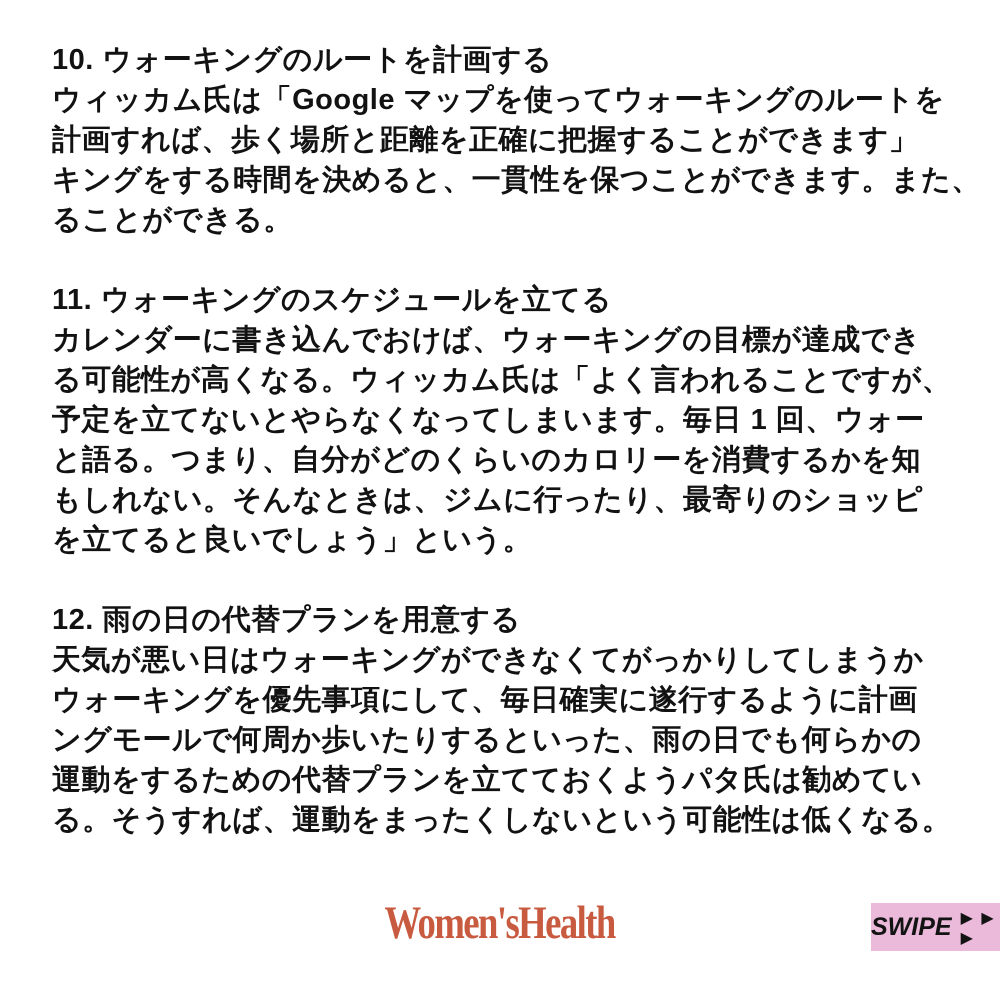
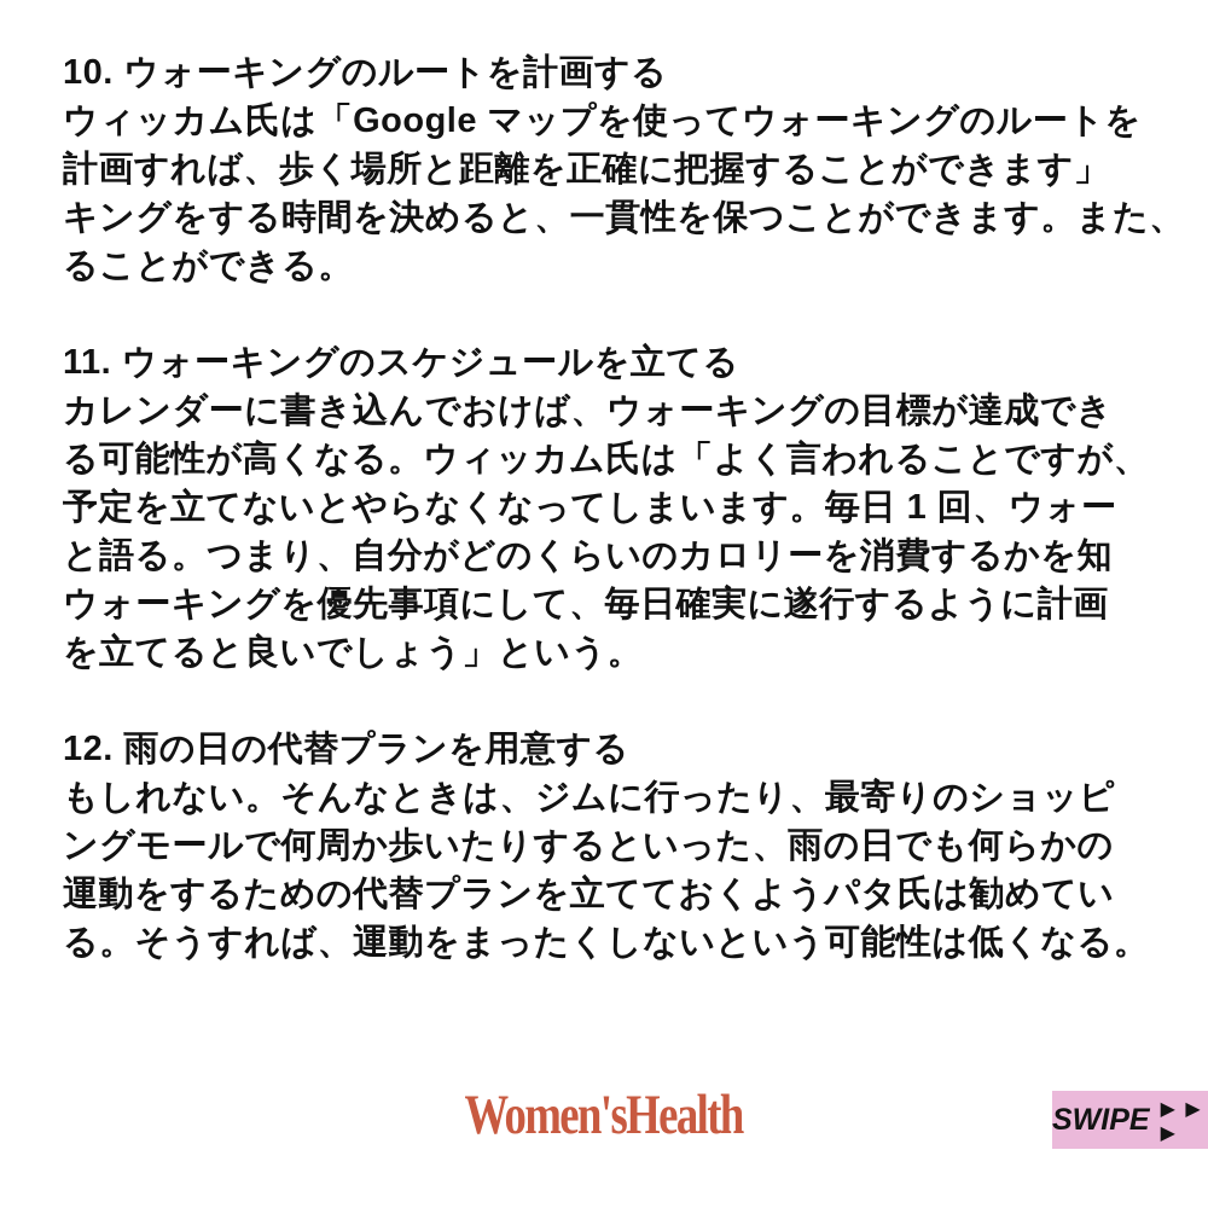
  10. ウォーキングのルートを計画する
  ウィッカム氏は「Google マップを使ってウォーキングのルートを
  計画すれば、歩く場所と距離を正確に把握することができます」
  キングをする時間を決めると、一貫性を保つことができます。また、
  ることができる。
  11. ウォーキングのスケジュールを立てる
  カレンダーに書き込んでおけば、ウォーキングの目標が達成でき
  る可能性が高くなる。ウィッカム氏は「よく言われることですが、
  予定を立てないとやらなくなってしまいます。毎日 1 回、ウォー
  と語る。つまり、自分がどのくらいのカロリーを消費するかを知
- もしれない。そんなときは、ジムに行ったり、最寄りのショッピ
+ ウォーキングを優先事項にして、毎日確実に遂行するように計画
  を立てると良いでしょう」という。
  12. 雨の日の代替プランを用意する
- 天気が悪い日はウォーキングができなくてがっかりしてしまうか
- ウォーキングを優先事項にして、毎日確実に遂行するように計画
+ もしれない。そんなときは、ジムに行ったり、最寄りのショッピ
  ングモールで何周か歩いたりするといった、雨の日でも何らかの
  運動をするための代替プランを立てておくようパタ氏は勧めてい
  る。そうすれば、運動をまったくしないという可能性は低くなる。
  Women'sHealth
  SWIPE
  ▶ ▶ ▶
